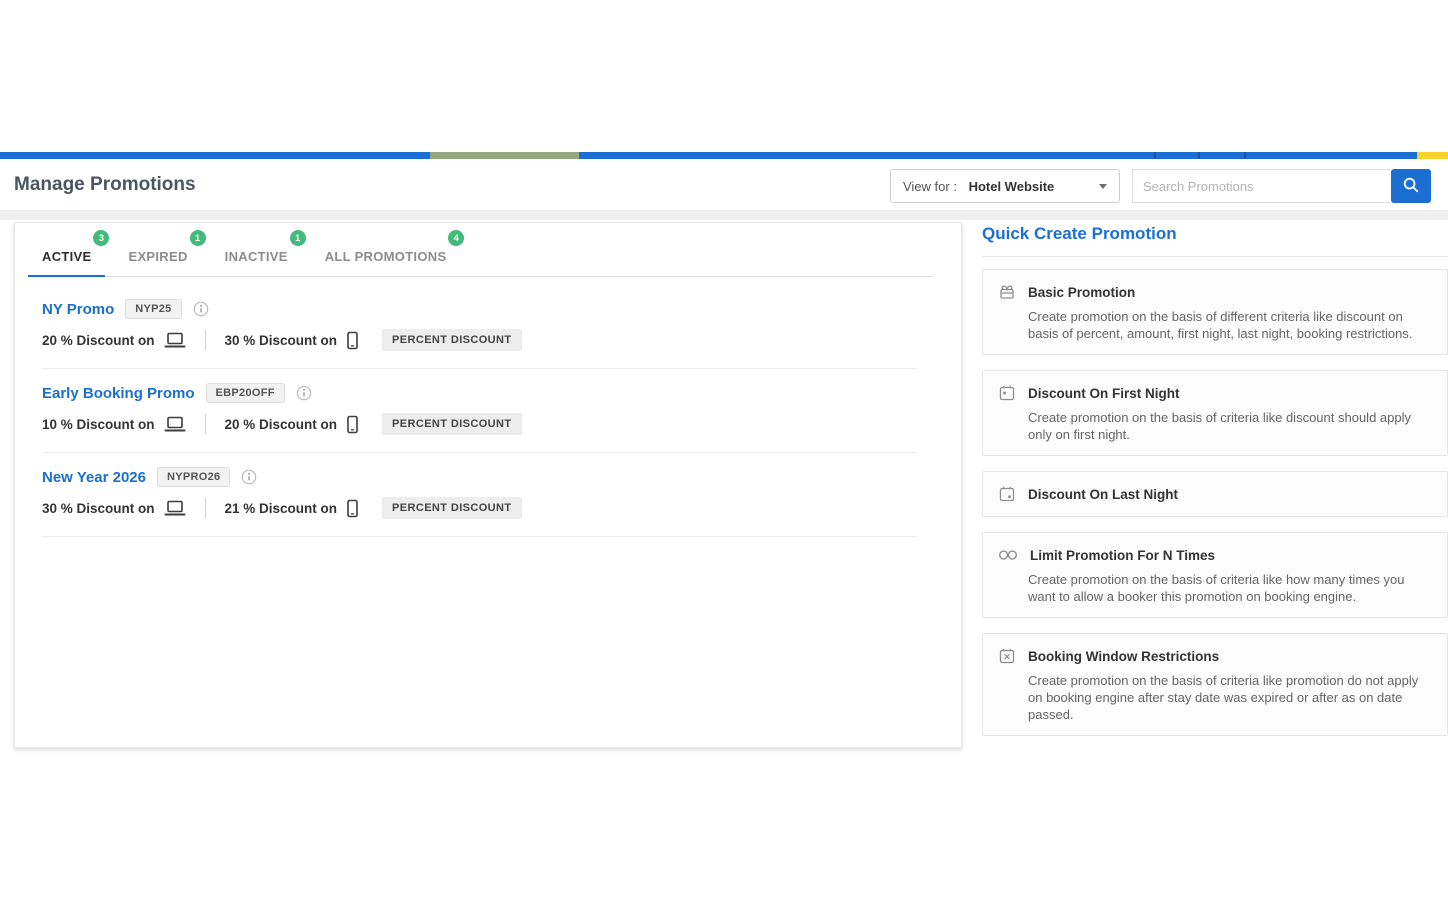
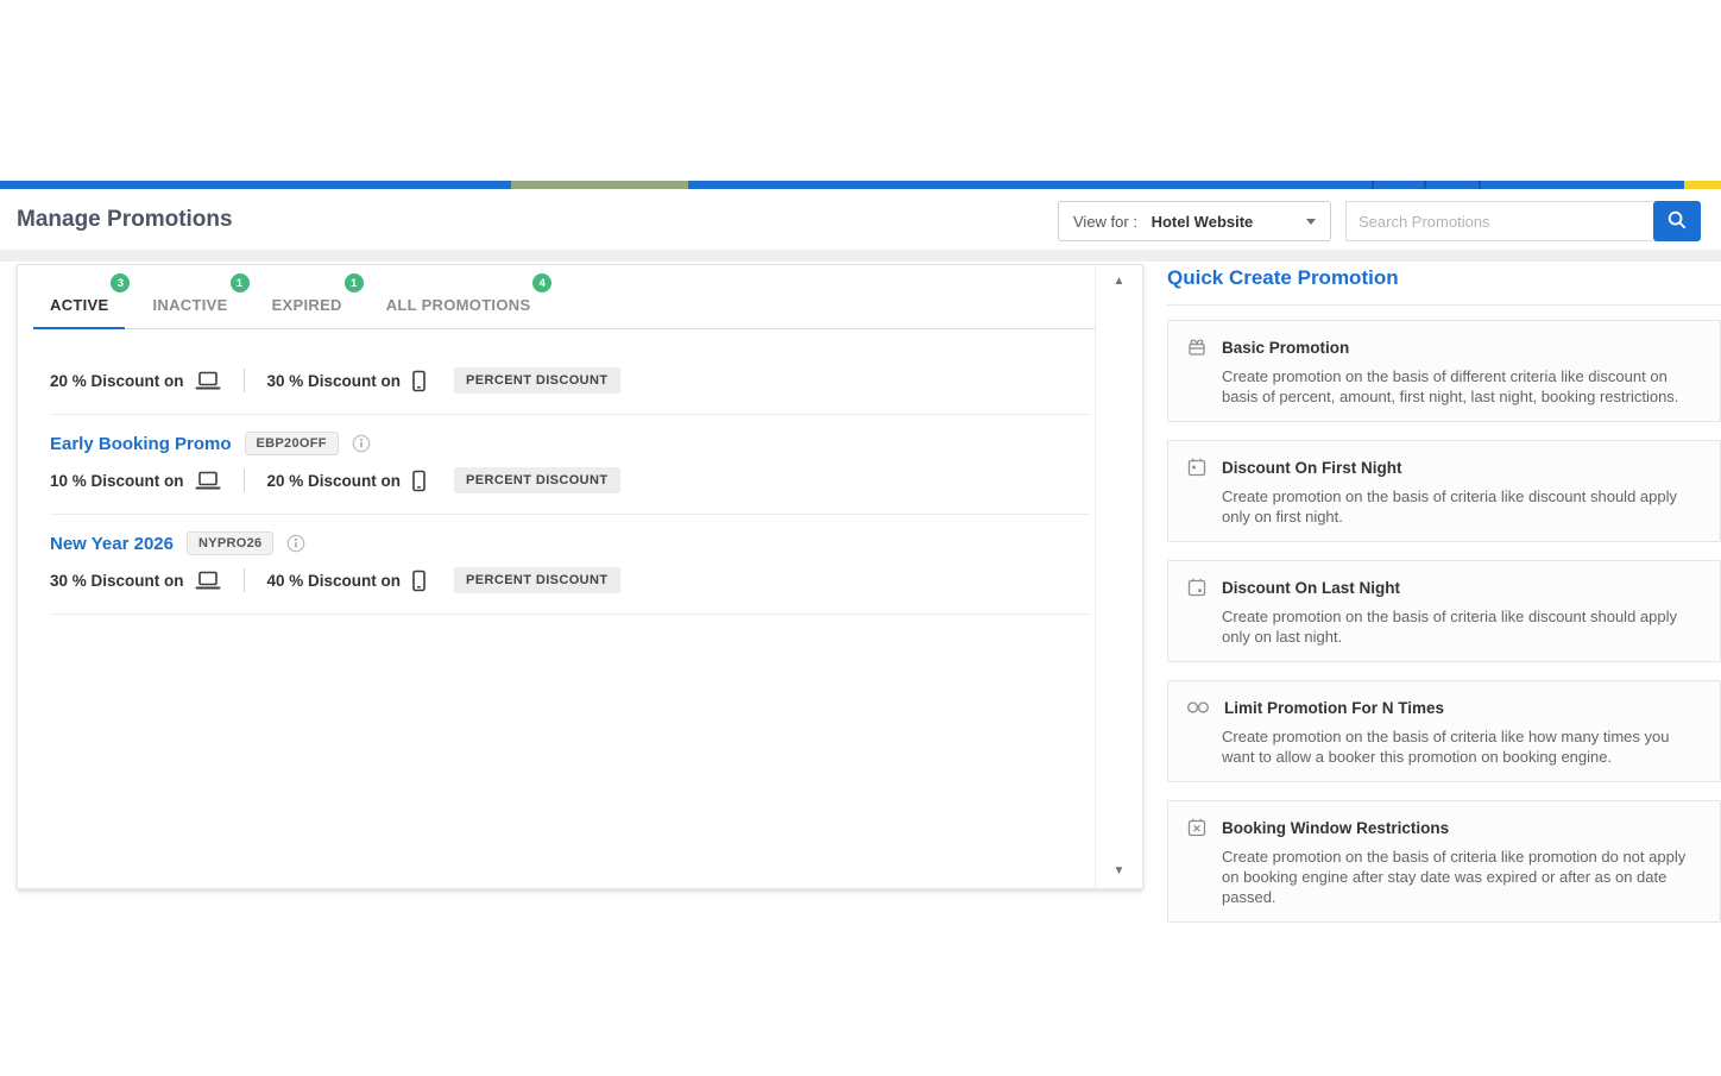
  Manage Promotions
  View for :
  Hotel Website
  Search Promotions
  ACTIVE
  3
- EXPIRED
+ INACTIVE
  1
- INACTIVE
+ EXPIRED
  1
  ALL PROMOTIONS
  4
- NY Promo
- NYP25
  20 % Discount on
  30 % Discount on
  PERCENT DISCOUNT
  Early Booking Promo
  EBP20OFF
  10 % Discount on
  20 % Discount on
  PERCENT DISCOUNT
  New Year 2026
  NYPRO26
  30 % Discount on
- 21 % Discount on
+ 40 % Discount on
  PERCENT DISCOUNT
+ ▲
+ ▼
  Quick Create Promotion
  Basic Promotion
  Create promotion on the basis of different criteria like discount on basis of percent, amount, first night, last night, booking restrictions.
  Discount On First Night
  Create promotion on the basis of criteria like discount should apply only on first night.
  Discount On Last Night
+ Create promotion on the basis of criteria like discount should apply only on last night.
  Limit Promotion For N Times
  Create promotion on the basis of criteria like how many times you want to allow a booker this promotion on booking engine.
  Booking Window Restrictions
  Create promotion on the basis of criteria like promotion do not apply on booking engine after stay date was expired or after as on date passed.
